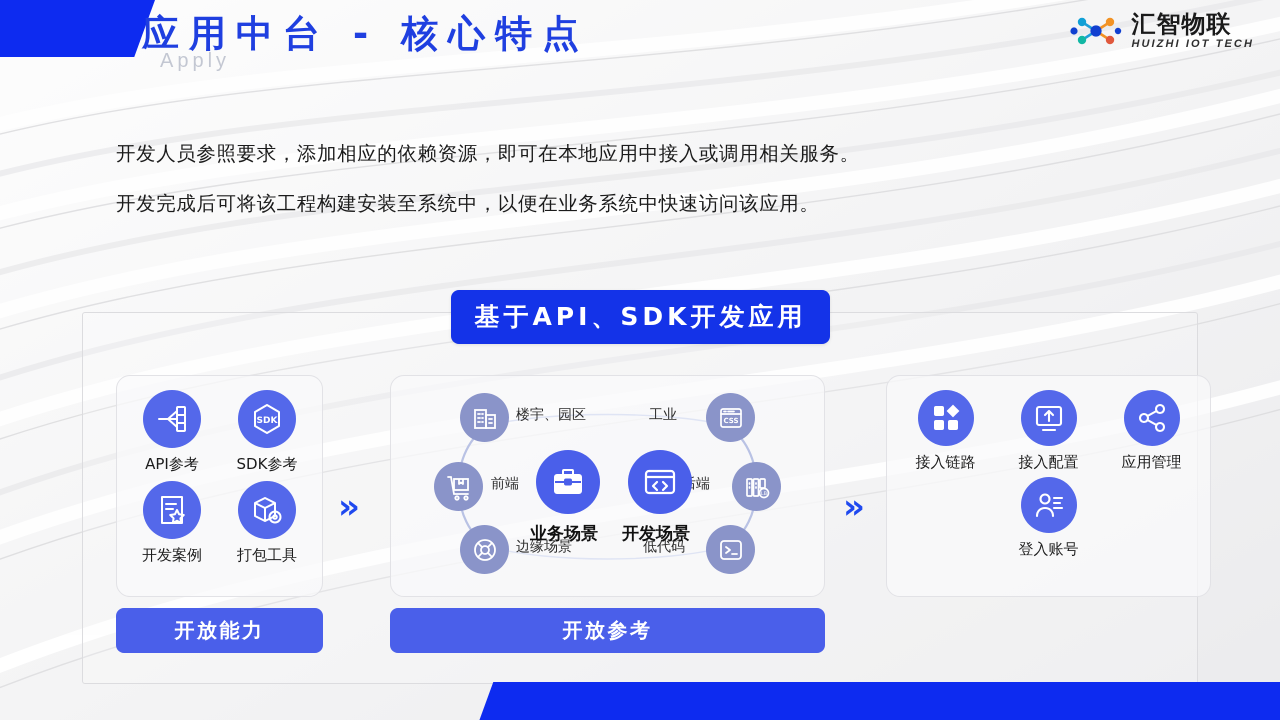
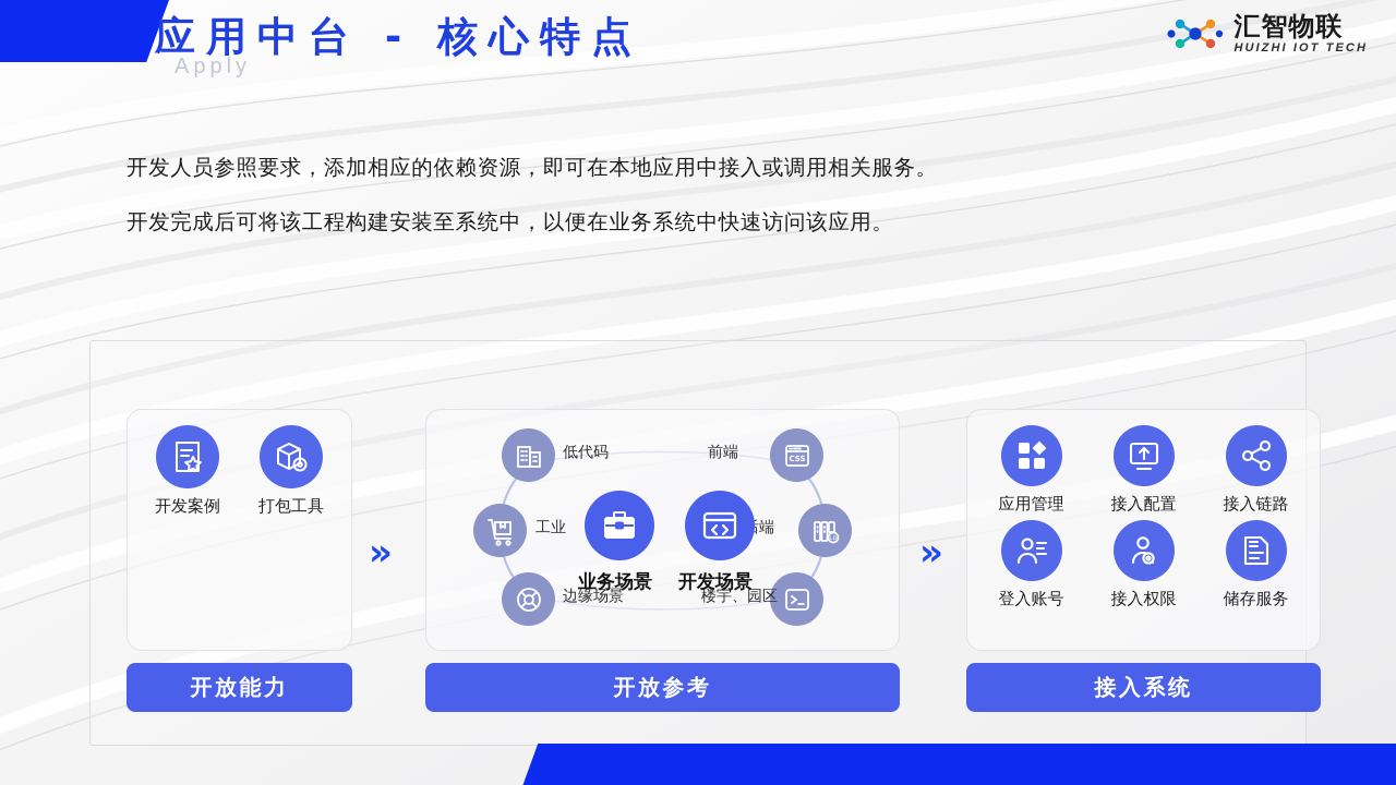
  应用中台 - 核心特点
  Apply
  汇智物联
  HUIZHI IOT TECH
  开发人员参照要求，添加相应的依赖资源，即可在本地应用中接入或调用相关服务。
  开发完成后可将该工程构建安装至系统中，以便在业务系统中快速访问该应用。
- 基于API、SDK开发应用
  »
  »
- API参考
- SDK
- SDK参考
  开发案例
  打包工具
  开放能力
- 楼宇、园区
+ 低代码
- 前端
+ 工业
  边缘场景
  业务场景
  CSS
- 工业
+ 前端
- 低代码
+ 楼宇、园区
  开发场景
  开放参考
- 接入链路
+ 应用管理
  接入配置
- 应用管理
+ 接入链路
  登入账号
+ 接入权限
+ 储存服务
+ 接入系统
